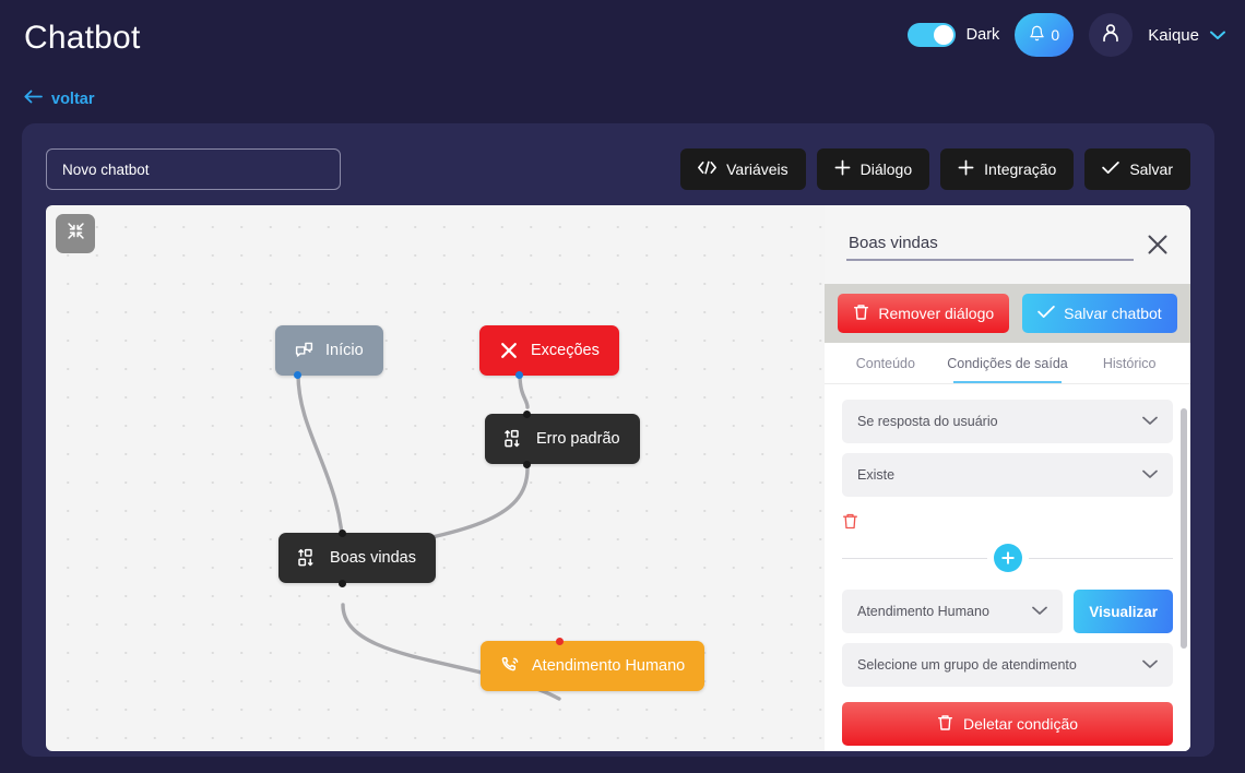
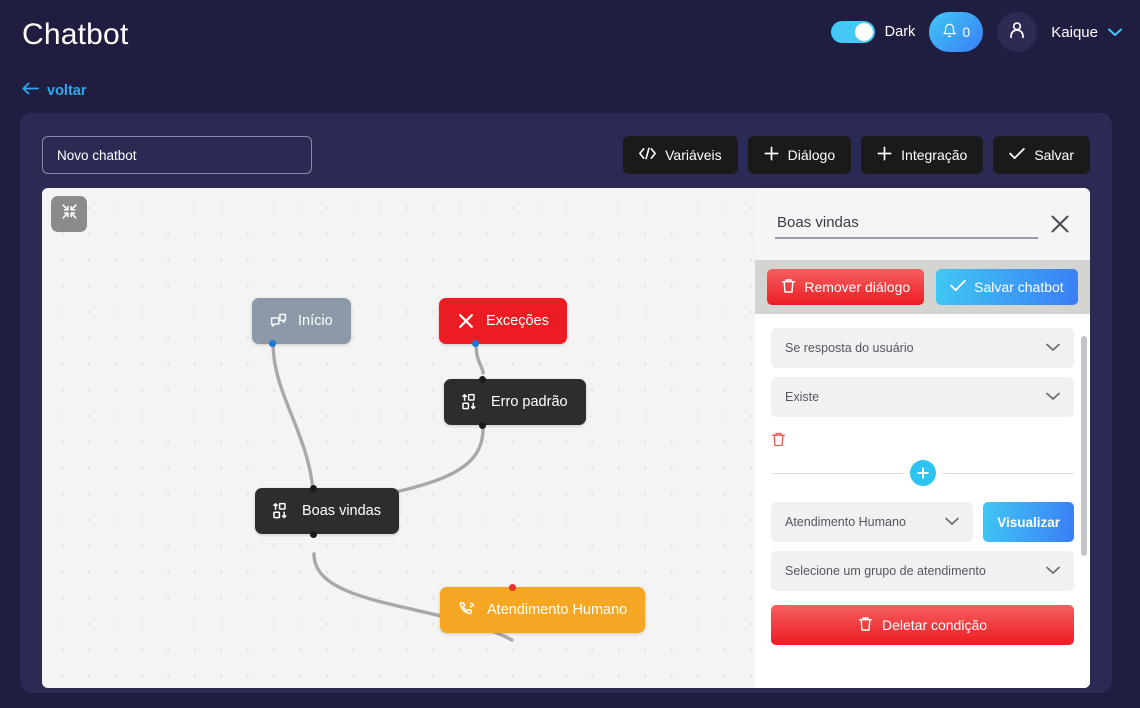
  Chatbot
  Dark
  0
  Kaique
  voltar
  Novo chatbot
  Variáveis
  Diálogo
  Integração
  Salvar
  Início
  Exceções
  Erro padrão
  Boas vindas
  Atendimento Humano
  Boas vindas
  Remover diálogo
  Salvar chatbot
- Conteúdo
- Condições de saída
- Histórico
  Se resposta do usuário
  Existe
  Atendimento Humano
  Visualizar
  Selecione um grupo de atendimento
  Deletar condição
